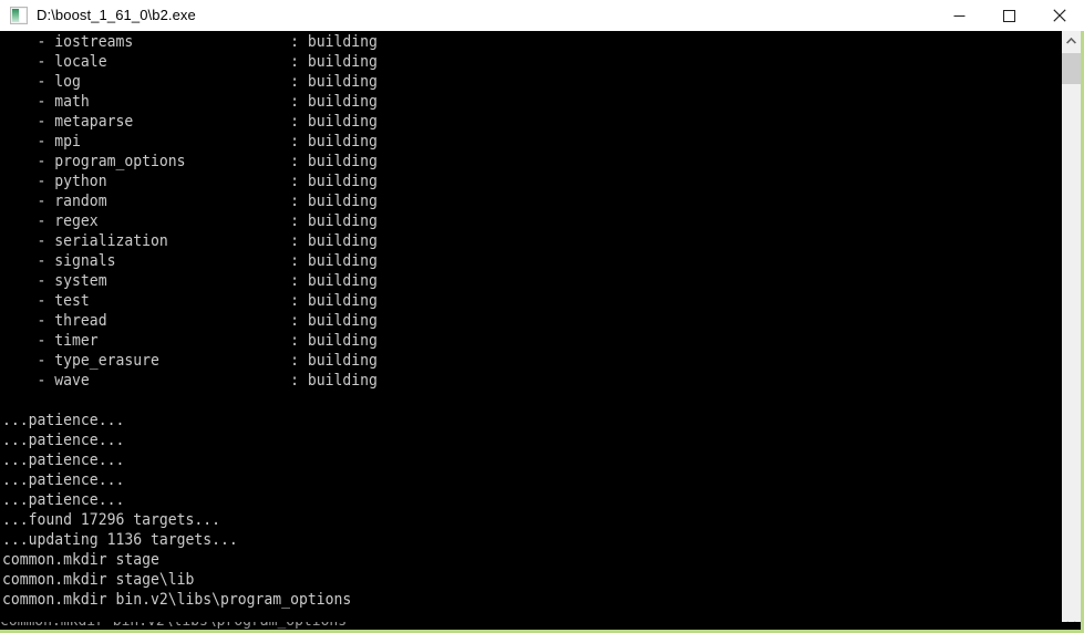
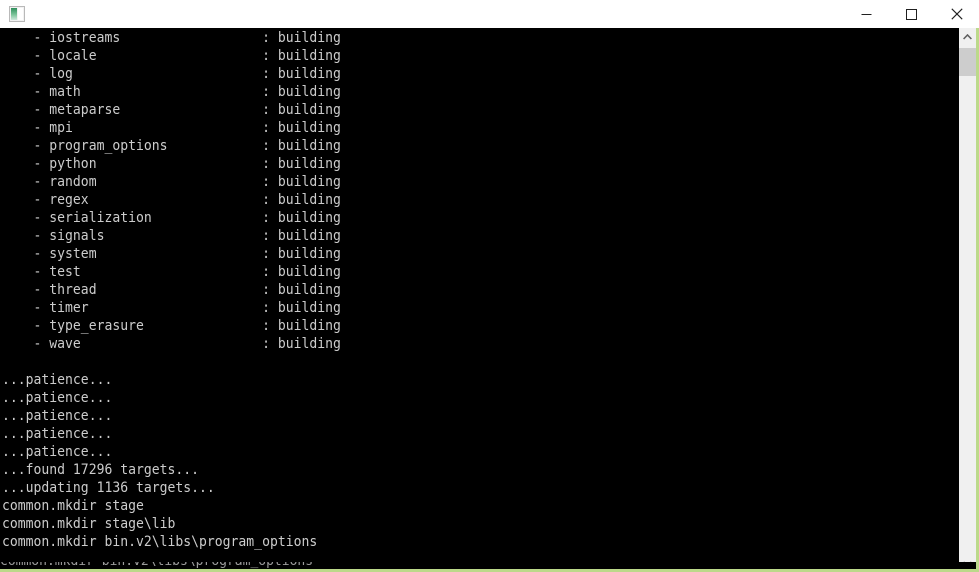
- D:\boost_1_61_0\b2.exe
  - iostreams : building
  - locale : building
  - log : building
  - math : building
  - metaparse : building
  - mpi : building
  - program_options : building
  - python : building
  - random : building
  - regex : building
  - serialization : building
  - signals : building
  - system : building
  - test : building
  - thread : building
  - timer : building
  - type_erasure : building
  - wave : building
  ...patience...
  ...patience...
  ...patience...
  ...patience...
  ...patience...
  ...found 17296 targets...
  ...updating 1136 targets...
  common.mkdir stage
  common.mkdir stage\lib
  common.mkdir bin.v2\libs\program_options
  common.mkdir bin.v2\libs\program_options
